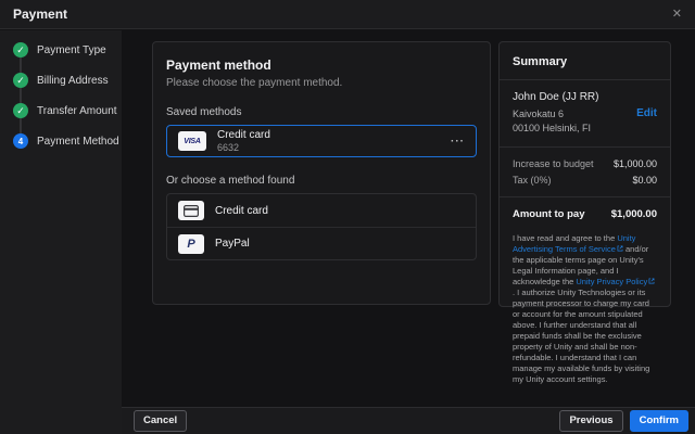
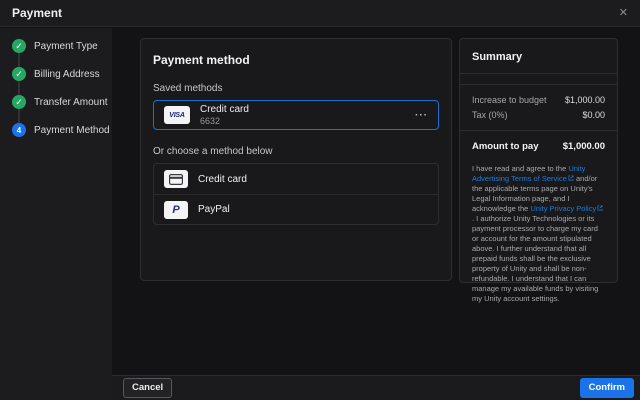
  Payment
  ✕
  ✓
  Payment Type
  ✓
  Billing Address
  ✓
  Transfer Amount
  4
  Payment Method
  Payment method
- Please choose the payment method.
  Saved methods
  Credit card
  6632
  ···
- Or choose a method found
+ Or choose a method below
  Credit card
  P
  PayPal
  Summary
- John Doe (JJ RR)
- Kaivokatu 6
- 00100 Helsinki, FI
- Edit
  Increase to budget
  $1,000.00
  Tax (0%)
  $0.00
  Amount to pay
  $1,000.00
  I have read and agree to the Unity Advertising Terms of Service and/or the applicable terms page on Unity's Legal Information page, and I acknowledge the Unity Privacy Policy. I authorize Unity Technologies or its payment processor to charge my card or account for the amount stipulated above. I further understand that all prepaid funds shall be the exclusive property of Unity and shall be non-refundable. I understand that I can manage my available funds by visiting my Unity account settings.
  Cancel
- Previous
  Confirm
